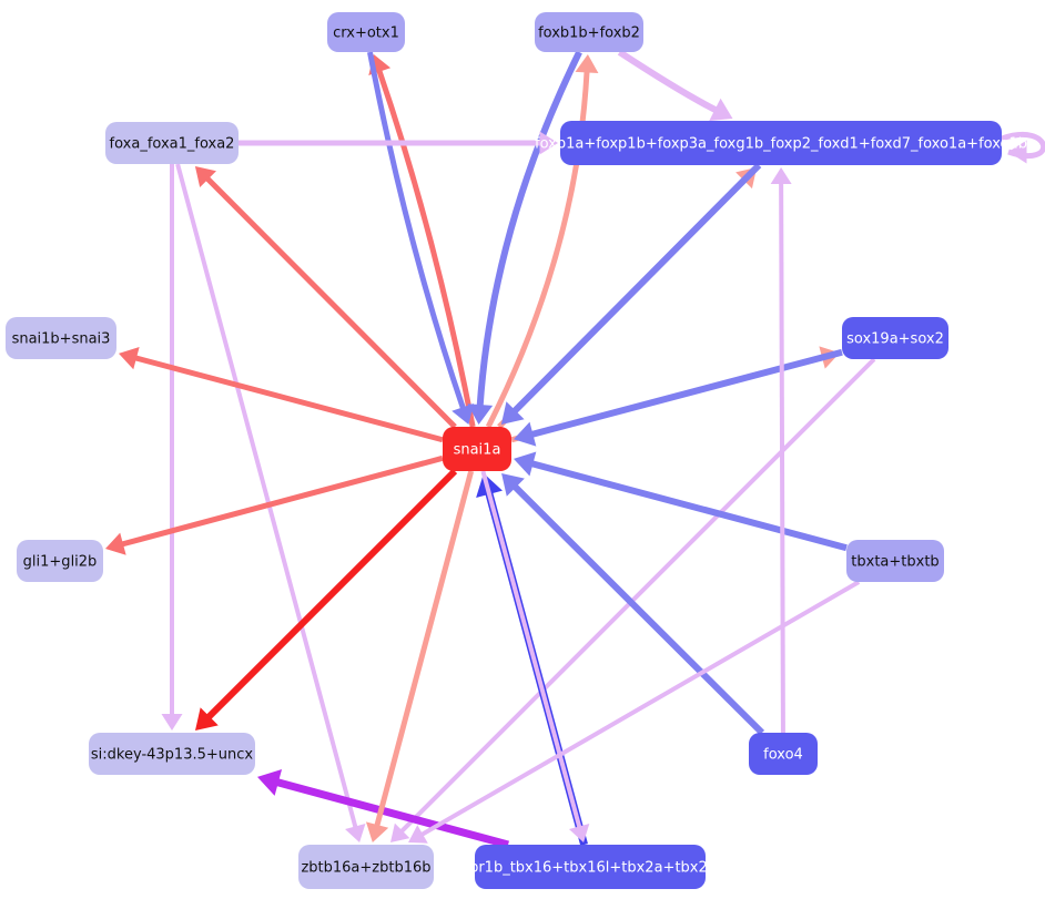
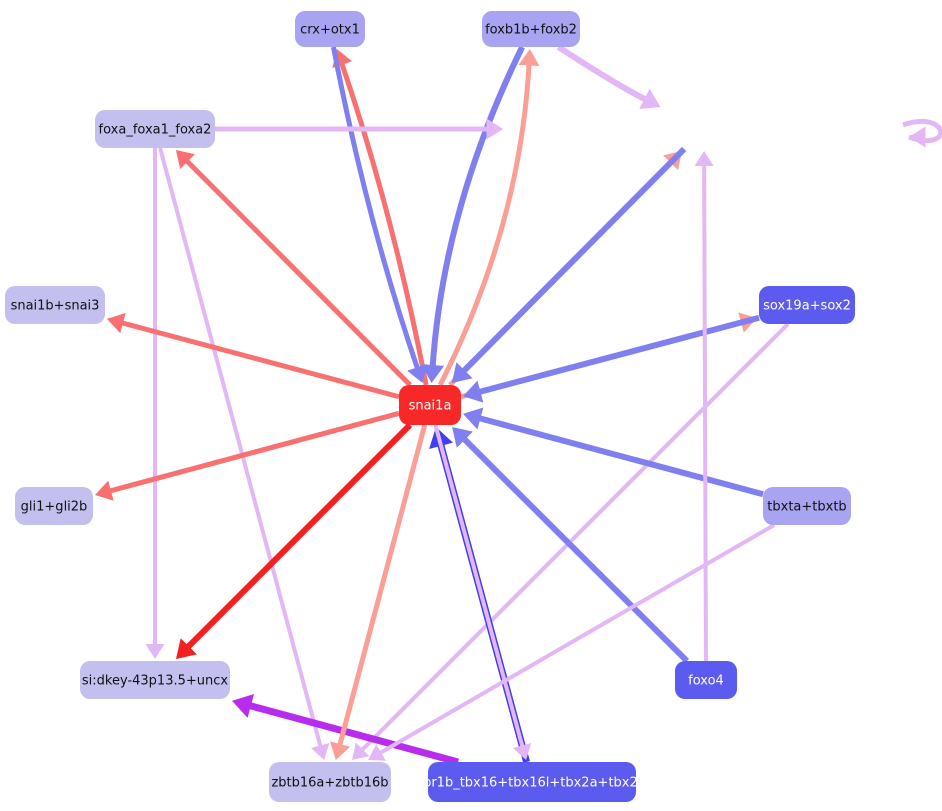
  crx+otx1
  foxb1b+foxb2
  foxa_foxa1_foxa2
- foxp1a+foxp1b+foxp3a_foxg1b_foxp2_foxd1+foxd7_foxo1a+foxo1b
  snai1b+snai3
  sox19a+sox2
  snai1a
  gli1+gli2b
  tbxta+tbxtb
  foxo4
  si:dkey-43p13.5+uncx
  zbtb16a+zbtb16b
  tbr1b_tbx16+tbx16l+tbx2a+tbx2b
